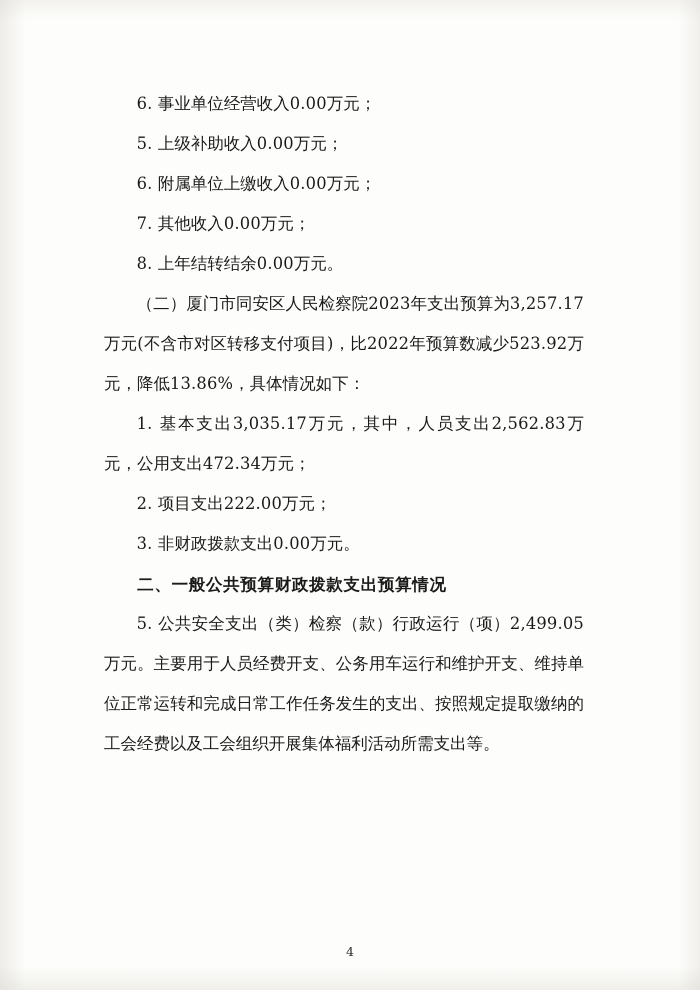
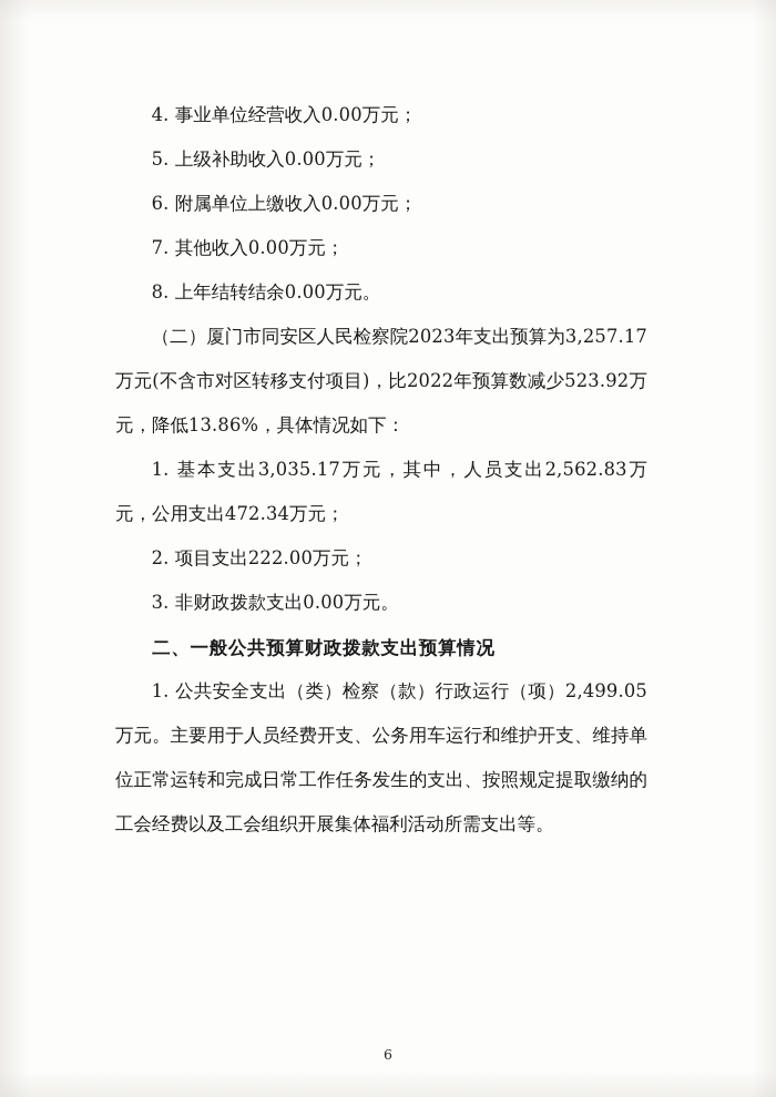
- 6. 事业单位经营收入0.00万元；
+ 4. 事业单位经营收入0.00万元；
  5. 上级补助收入0.00万元；
  6. 附属单位上缴收入0.00万元；
  7. 其他收入0.00万元；
  8. 上年结转结余0.00万元。
  （二）厦门市同安区人民检察院2023年支出预算为3,257.17万元(不含市对区转移支付项目)，比2022年预算数减少523.92万元，降低13.86%，具体情况如下：
  1. 基本支出3,035.17万元，其中，人员支出2,562.83万元，公用支出472.34万元；
  2. 项目支出222.00万元；
  3. 非财政拨款支出0.00万元。
  二、一般公共预算财政拨款支出预算情况
- 5. 公共安全支出（类）检察（款）行政运行（项）2,499.05万元。主要用于人员经费开支、公务用车运行和维护开支、维持单位正常运转和完成日常工作任务发生的支出、按照规定提取缴纳的工会经费以及工会组织开展集体福利活动所需支出等。
+ 1. 公共安全支出（类）检察（款）行政运行（项）2,499.05万元。主要用于人员经费开支、公务用车运行和维护开支、维持单位正常运转和完成日常工作任务发生的支出、按照规定提取缴纳的工会经费以及工会组织开展集体福利活动所需支出等。
- 4
+ 6
